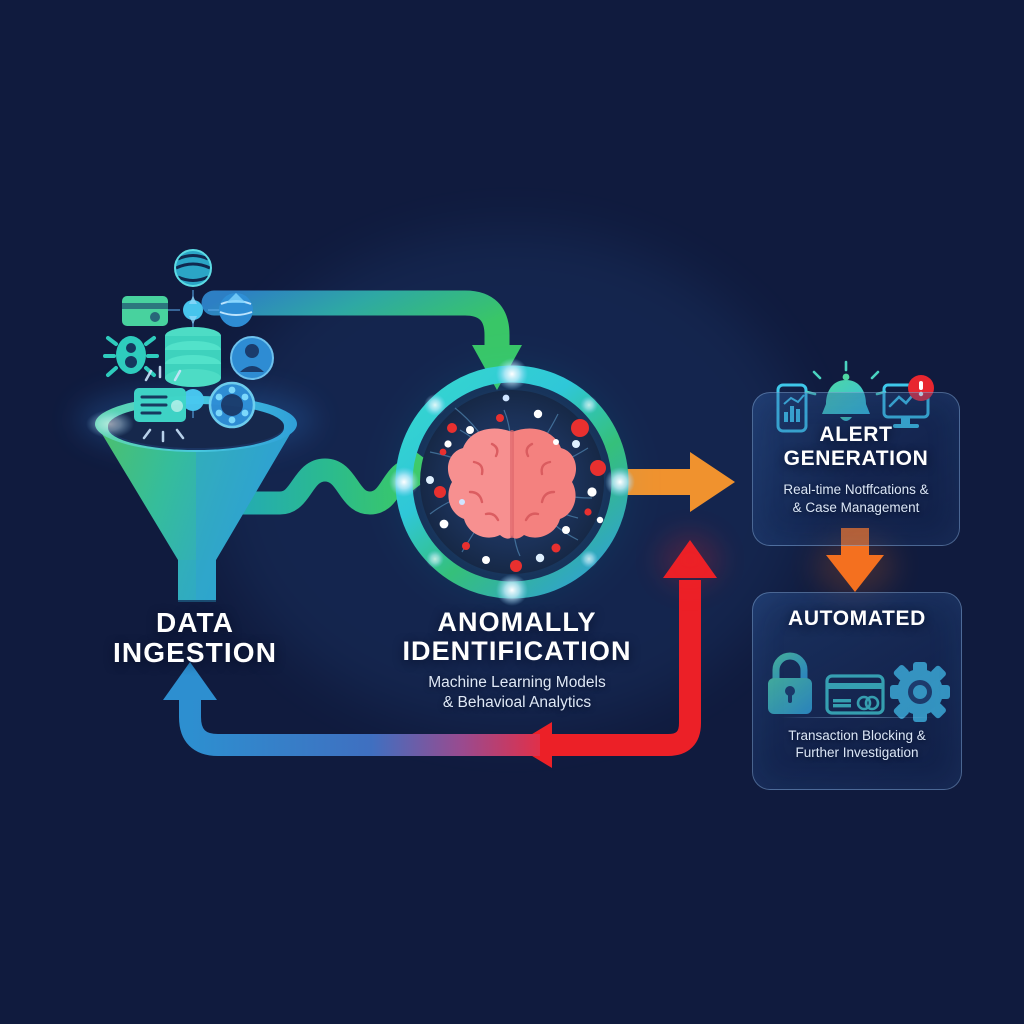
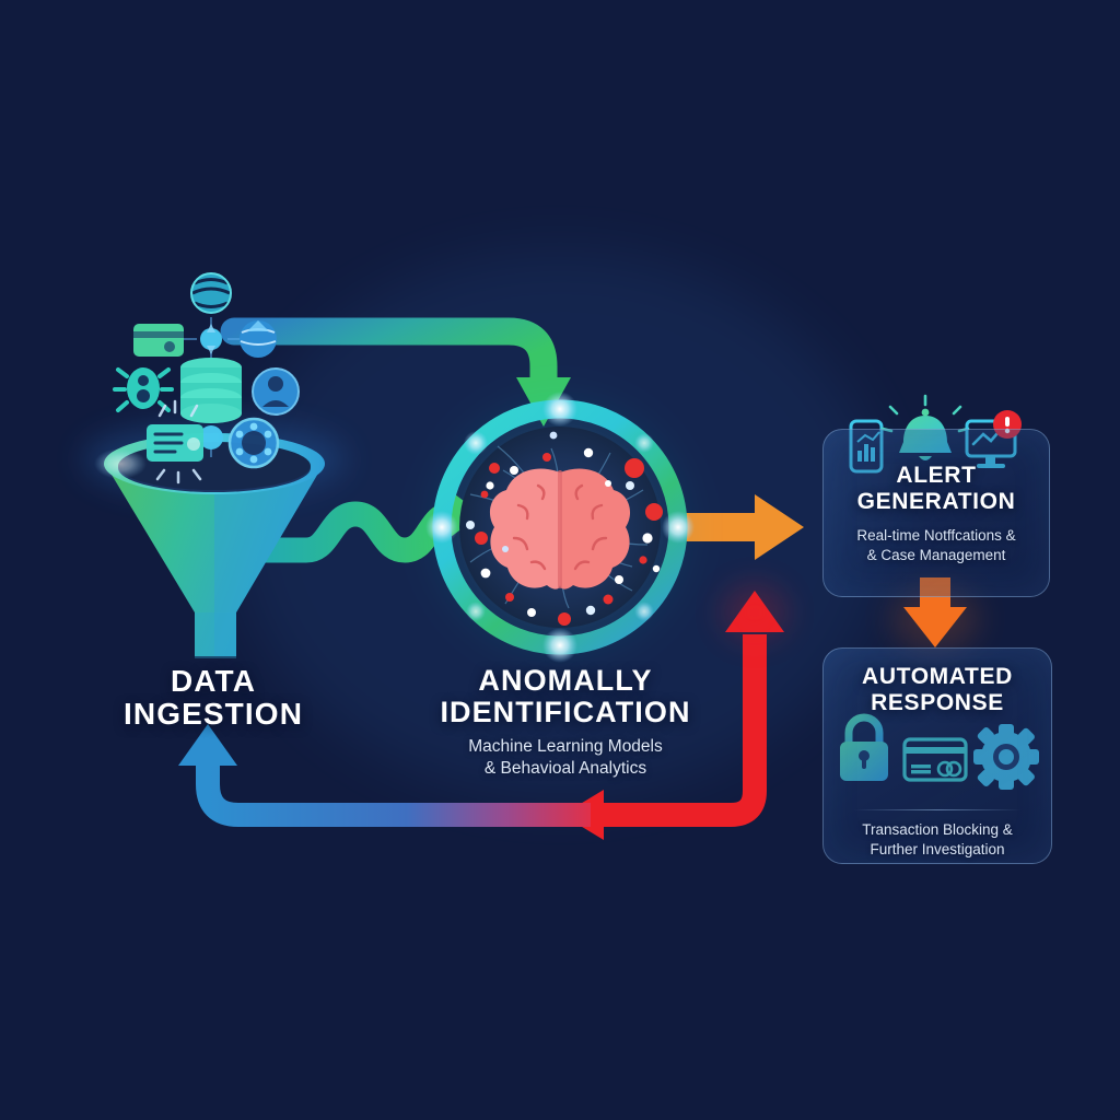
  DATA
  INGESTION
  ANOMALLY
  IDENTIFICATION
  Machine Learning Models
  & Behavioal Analytics
  ALERT
  GENERATION
  Real-time Notffcations &
  & Case Management
  AUTOMATED
+ RESPONSE
  Transaction Blocking &
  Further Investigation
